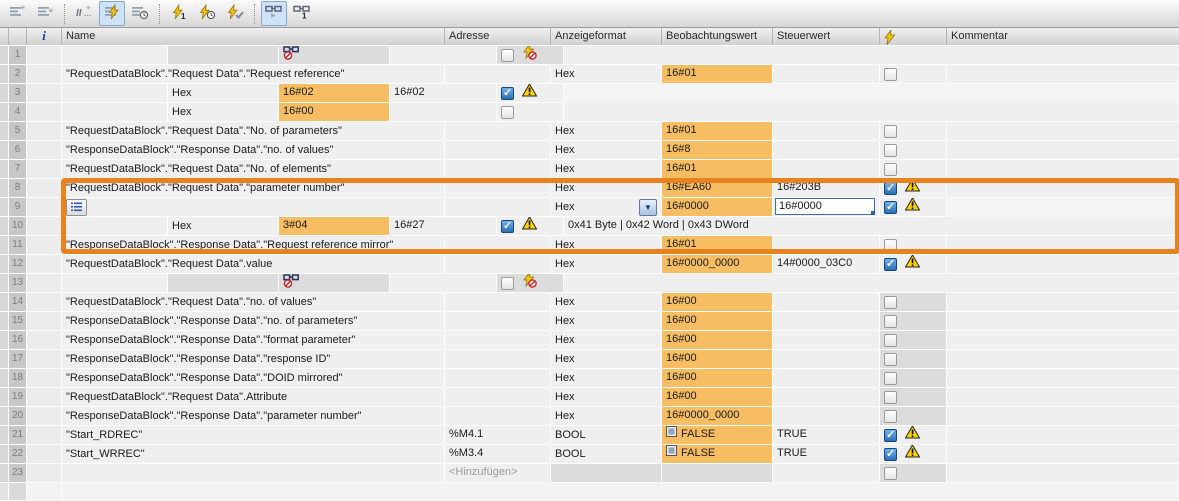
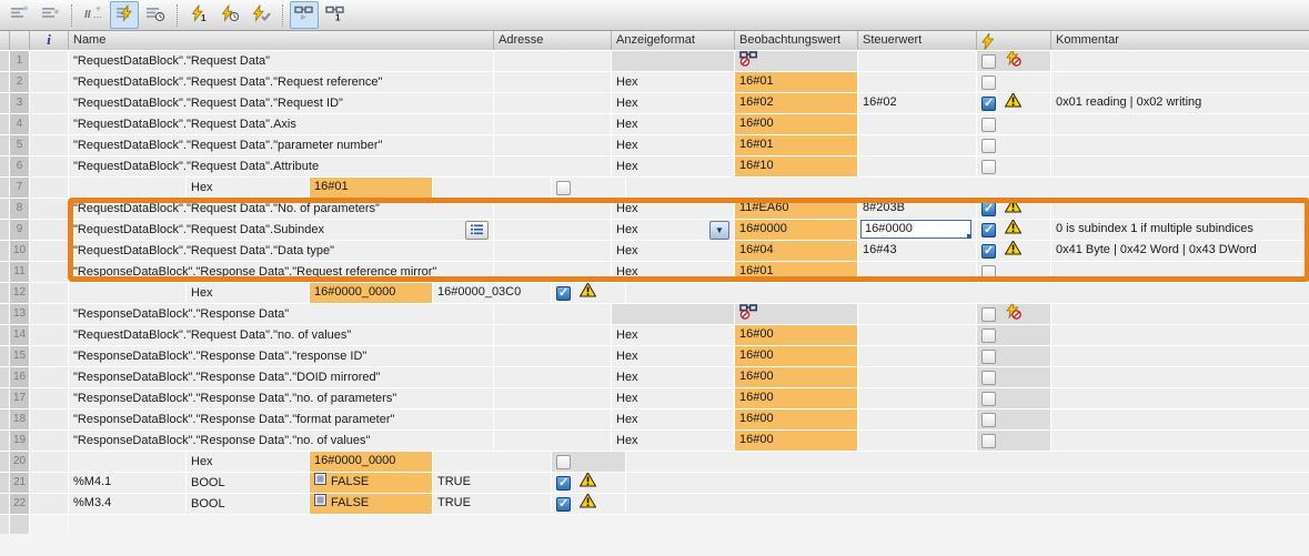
  II
  ...
  1
  1
  i
  Name
  Adresse
  Anzeigeformat
  Beobachtungswert
  Steuerwert
  Kommentar
  1
+ "RequestDataBlock"."Request Data"
  2
  "RequestDataBlock"."Request Data"."Request reference"
  Hex
  16#01
  3
+ "RequestDataBlock"."Request Data"."Request ID"
  Hex
  16#02
  16#02
+ 0x01 reading | 0x02 writing
  4
+ "RequestDataBlock"."Request Data".Axis
  Hex
  16#00
  5
- "RequestDataBlock"."Request Data"."No. of parameters"
+ "RequestDataBlock"."Request Data"."parameter number"
  Hex
  16#01
  6
- "ResponseDataBlock"."Response Data"."no. of values"
+ "RequestDataBlock"."Request Data".Attribute
  Hex
- 16#8
+ 16#10
  7
- "RequestDataBlock"."Request Data"."No. of elements"
  Hex
  16#01
  8
- "RequestDataBlock"."Request Data"."parameter number"
+ "RequestDataBlock"."Request Data"."No. of parameters"
  Hex
- 16#EA60
+ 11#EA60
- 16#203B
+ 8#203B
  9
+ "RequestDataBlock"."Request Data".Subindex
  Hex
  ▼
  16#0000
  16#0000
+ 0 is subindex 1 if multiple subindices
  10
+ "RequestDataBlock"."Request Data"."Data type"
  Hex
- 3#04
+ 16#04
- 16#27
+ 16#43
  0x41 Byte | 0x42 Word | 0x43 DWord
  11
  "ResponseDataBlock"."Response Data"."Request reference mirror"
  Hex
  16#01
  12
- "RequestDataBlock"."Request Data".value
  Hex
  16#0000_0000
- 14#0000_03C0
+ 16#0000_03C0
  13
+ "ResponseDataBlock"."Response Data"
  14
  "RequestDataBlock"."Request Data"."no. of values"
  Hex
  16#00
  15
- "ResponseDataBlock"."Response Data"."no. of parameters"
+ "ResponseDataBlock"."Response Data"."response ID"
  Hex
  16#00
  16
- "ResponseDataBlock"."Response Data"."format parameter"
+ "ResponseDataBlock"."Response Data"."DOID mirrored"
  Hex
  16#00
  17
- "ResponseDataBlock"."Response Data"."response ID"
+ "ResponseDataBlock"."Response Data"."no. of parameters"
  Hex
  16#00
  18
- "ResponseDataBlock"."Response Data"."DOID mirrored"
+ "ResponseDataBlock"."Response Data"."format parameter"
  Hex
  16#00
  19
- "RequestDataBlock"."Request Data".Attribute
+ "ResponseDataBlock"."Response Data"."no. of values"
  Hex
  16#00
  20
- "ResponseDataBlock"."Response Data"."parameter number"
  Hex
  16#0000_0000
  21
- "Start_RDREC"
  %M4.1
  BOOL
  FALSE
  TRUE
  22
- "Start_WRREC"
  %M3.4
  BOOL
  FALSE
  TRUE
- 23
- <Hinzufügen>
